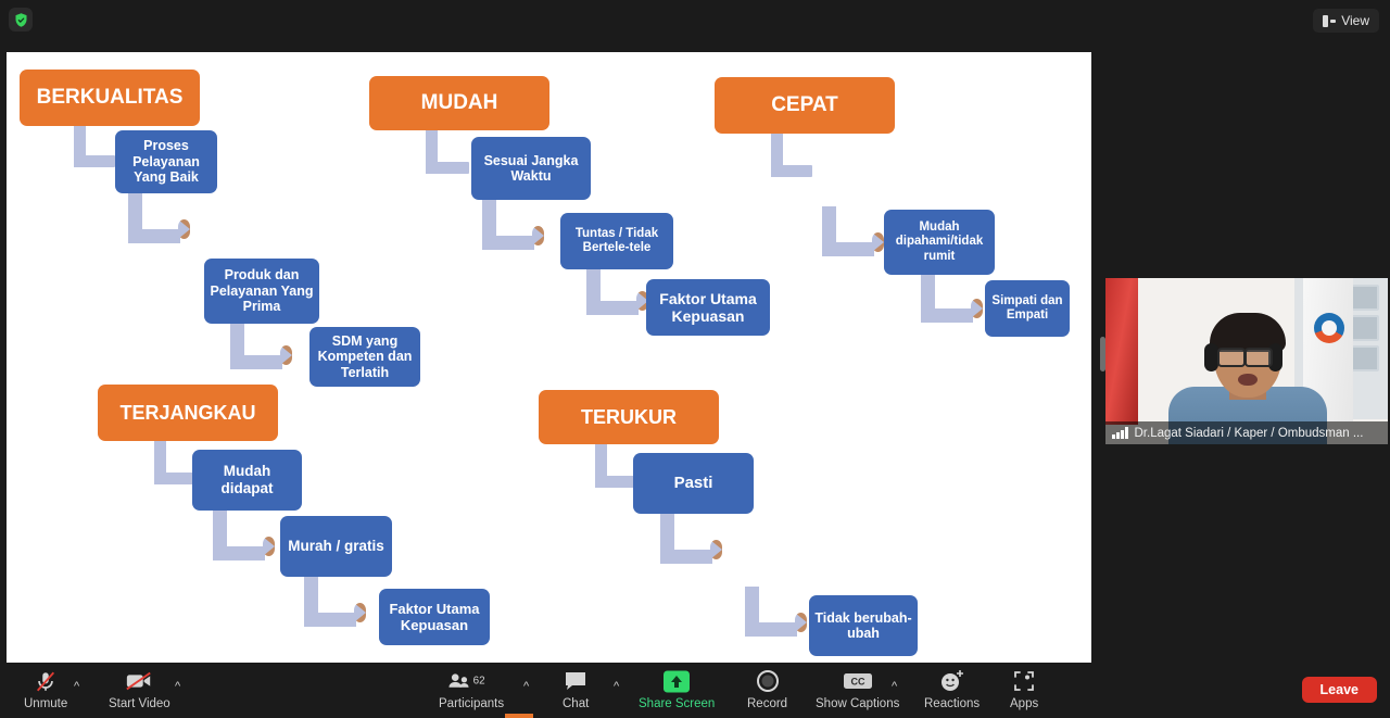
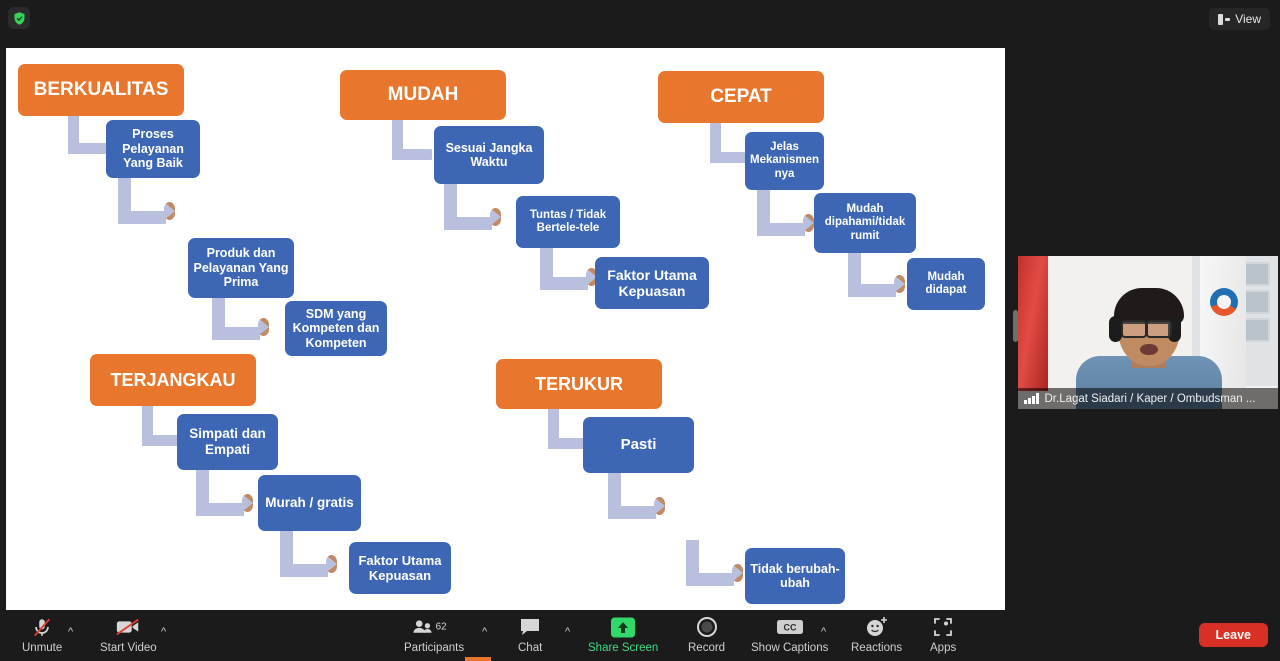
  View
  BERKUALITAS
  Proses Pelayanan Yang Baik
  Produk dan Pelayanan Yang Prima
- SDM yang Kompeten dan Terlatih
+ SDM yang Kompeten dan Kompeten
  MUDAH
  Sesuai Jangka Waktu
  Tuntas / Tidak Bertele-tele
  Faktor Utama Kepuasan
  CEPAT
+ Jelas Mekanismen nya
  Mudah dipahami/tidak rumit
- Simpati dan Empati
+ Mudah didapat
  TERJANGKAU
- Mudah didapat
+ Simpati dan Empati
  Murah / gratis
  Faktor Utama Kepuasan
  TERUKUR
  Pasti
  Tidak berubah-ubah
  Dr.Lagat Siadari / Kaper / Ombudsman ...
  Unmute
  ^
  Start Video
  ^
  62
  Participants
  ^
  Chat
  ^
  Share Screen
  Record
  CC
  Show Captions
  ^
  Reactions
  Apps
  Leave
